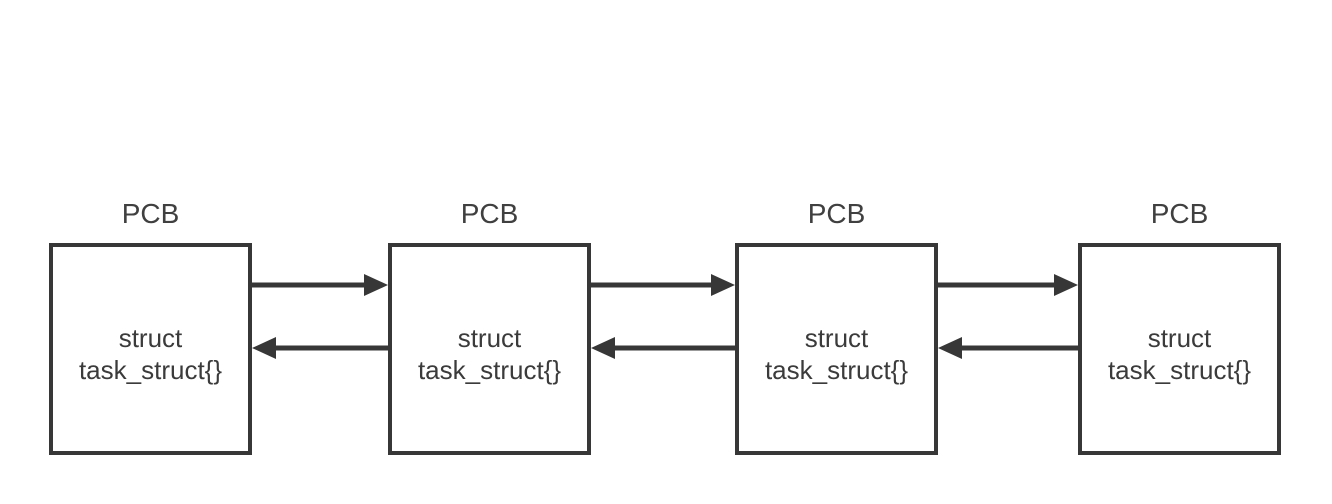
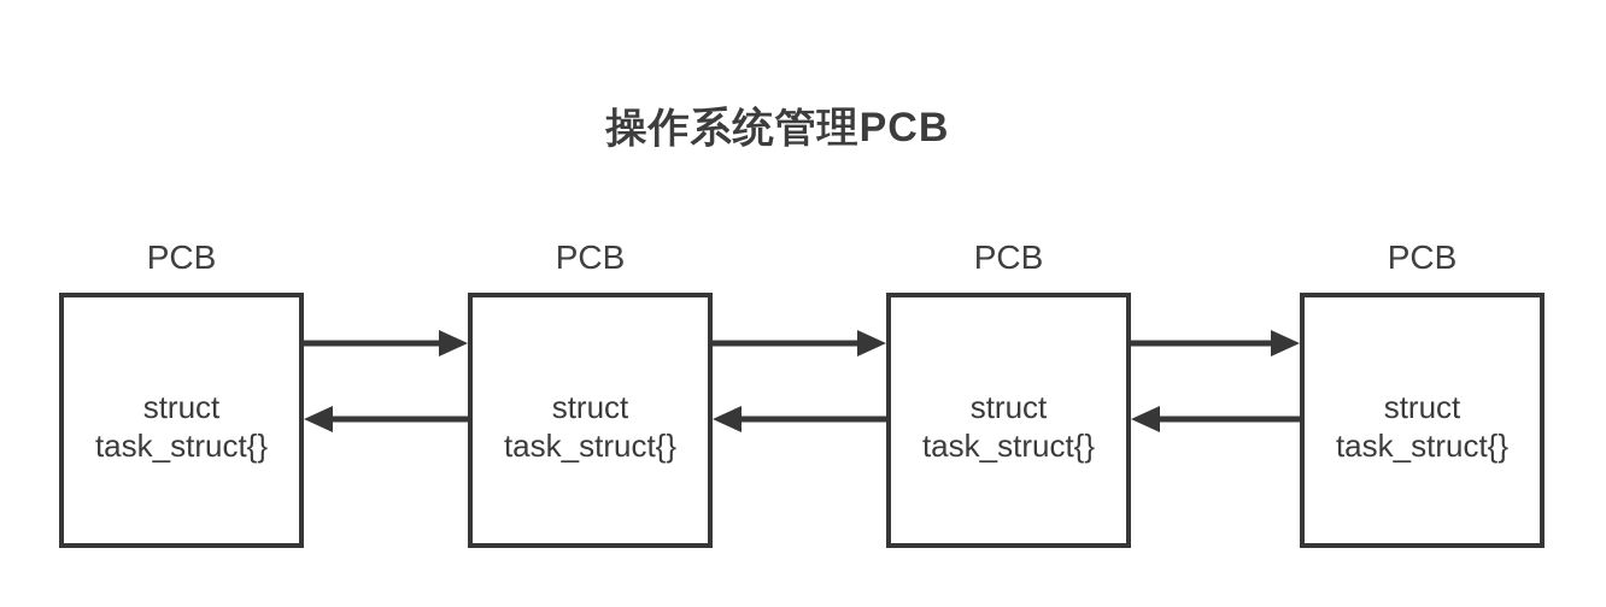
+ 操作系统管理PCB
  PCB
  struct
  task_struct{}
  PCB
  struct
  task_struct{}
  PCB
  struct
  task_struct{}
  PCB
  struct
  task_struct{}
